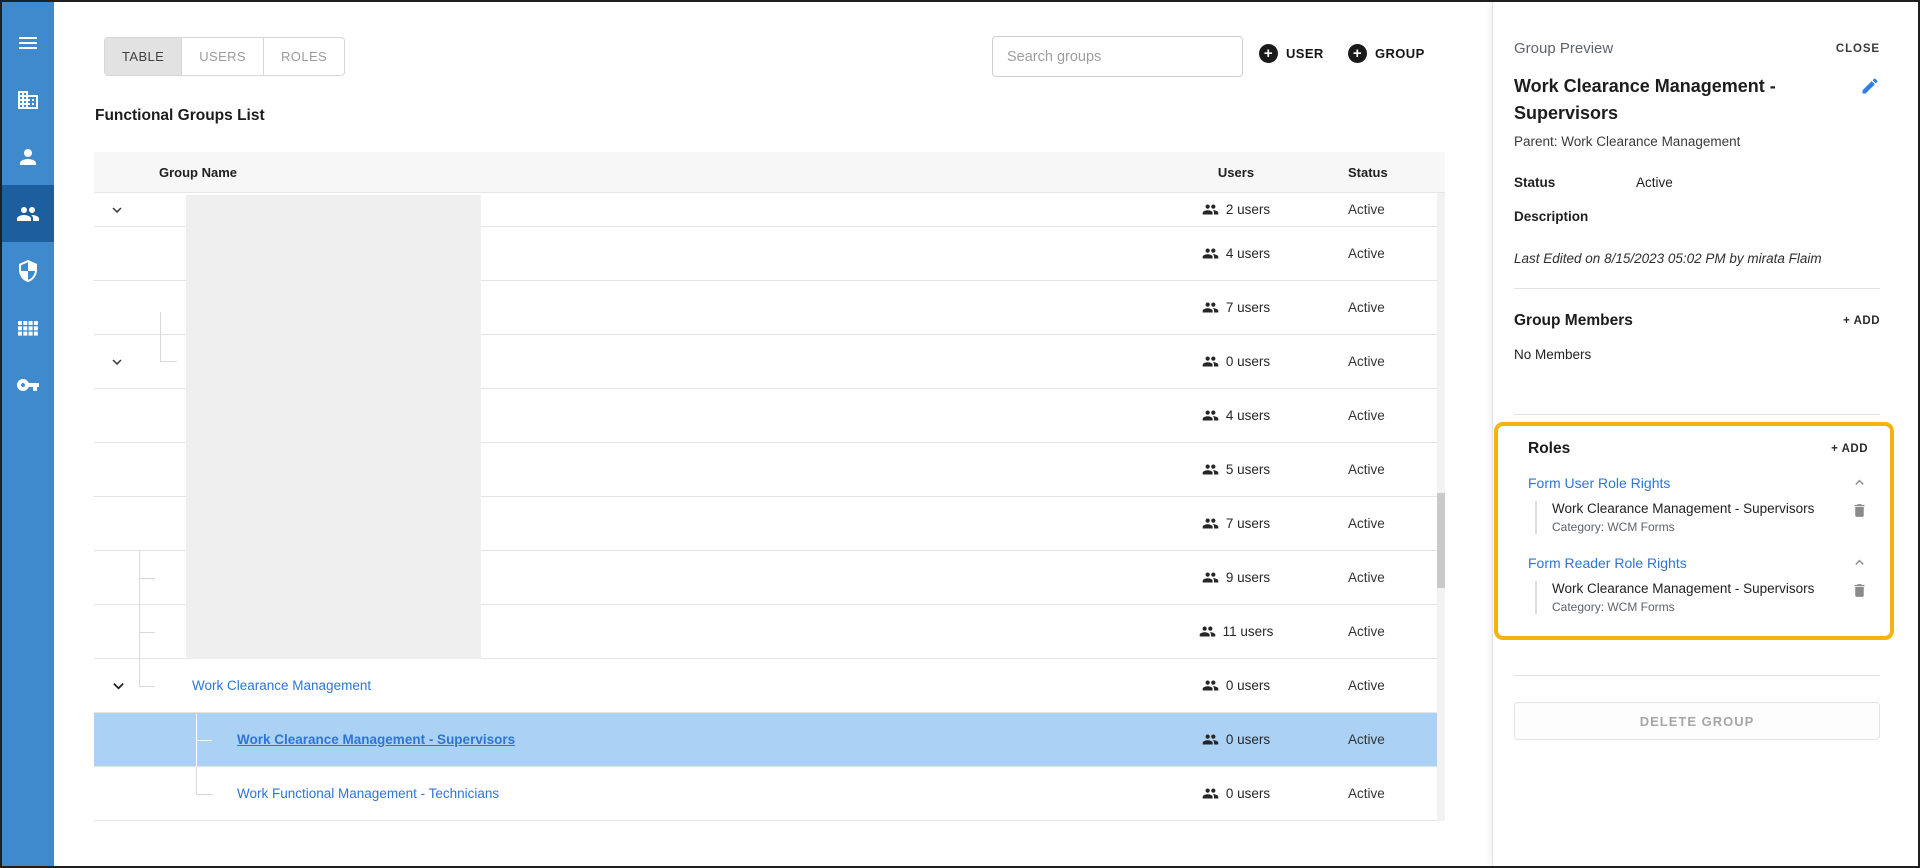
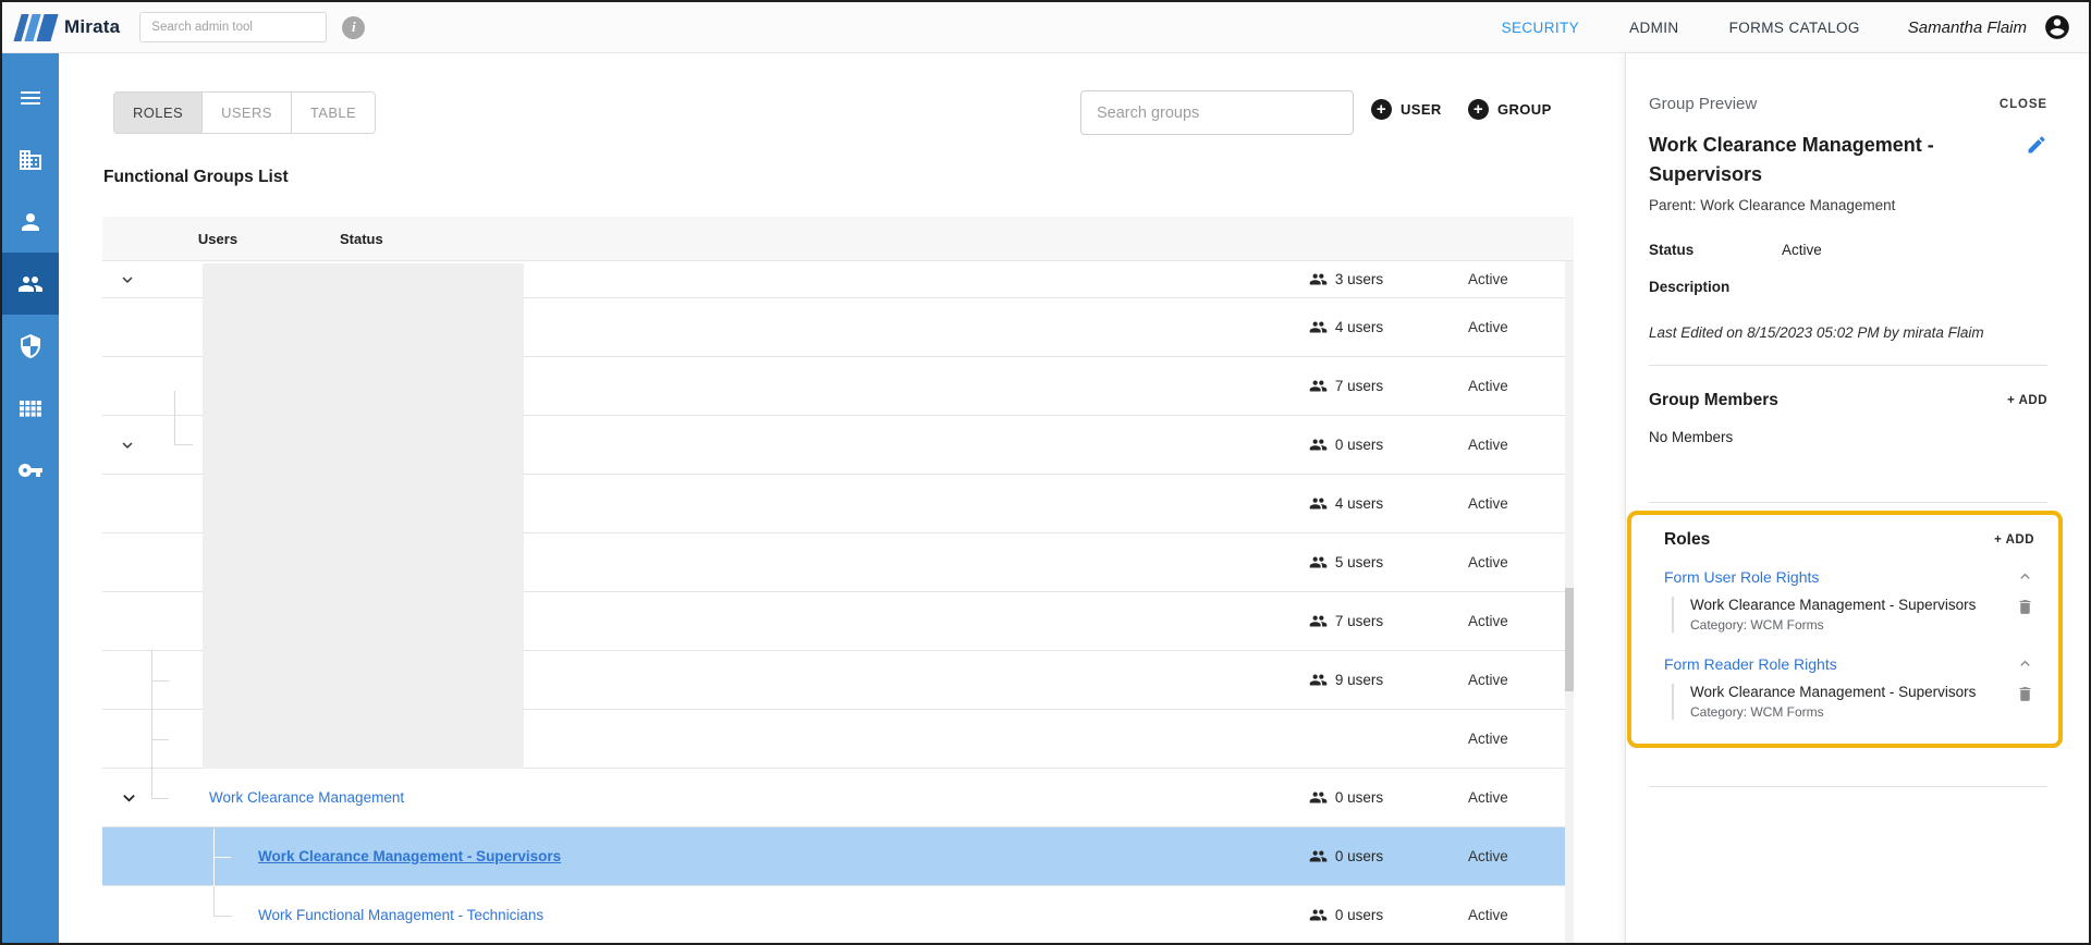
+ Mirata
+ Search admin tool
+ i
+ SECURITY
+ ADMIN
+ FORMS CATALOG
+ Samantha Flaim
- TABLE
+ ROLES
  USERS
- ROLES
+ TABLE
  Search groups
  +
  USER
  +
  GROUP
  Functional Groups List
- Group Name
  Users
  Status
- 2 users
+ 3 users
  Active
  4 users
  Active
  7 users
  Active
  0 users
  Active
  4 users
  Active
  5 users
  Active
  7 users
  Active
  9 users
  Active
- 11 users
  Active
  Work Clearance Management
  0 users
  Active
  Work Clearance Management - Supervisors
  0 users
  Active
  Work Functional Management - Technicians
  0 users
  Active
  Group Preview
  CLOSE
  Work Clearance Management - Supervisors
  Parent: Work Clearance Management
  Status
  Active
  Description
  Last Edited on 8/15/2023 05:02 PM by mirata Flaim
  Group Members
  + ADD
  No Members
  Roles
  + ADD
  Form User Role Rights
  Work Clearance Management - Supervisors
  Category: WCM Forms
  Form Reader Role Rights
  Work Clearance Management - Supervisors
  Category: WCM Forms
- DELETE GROUP
